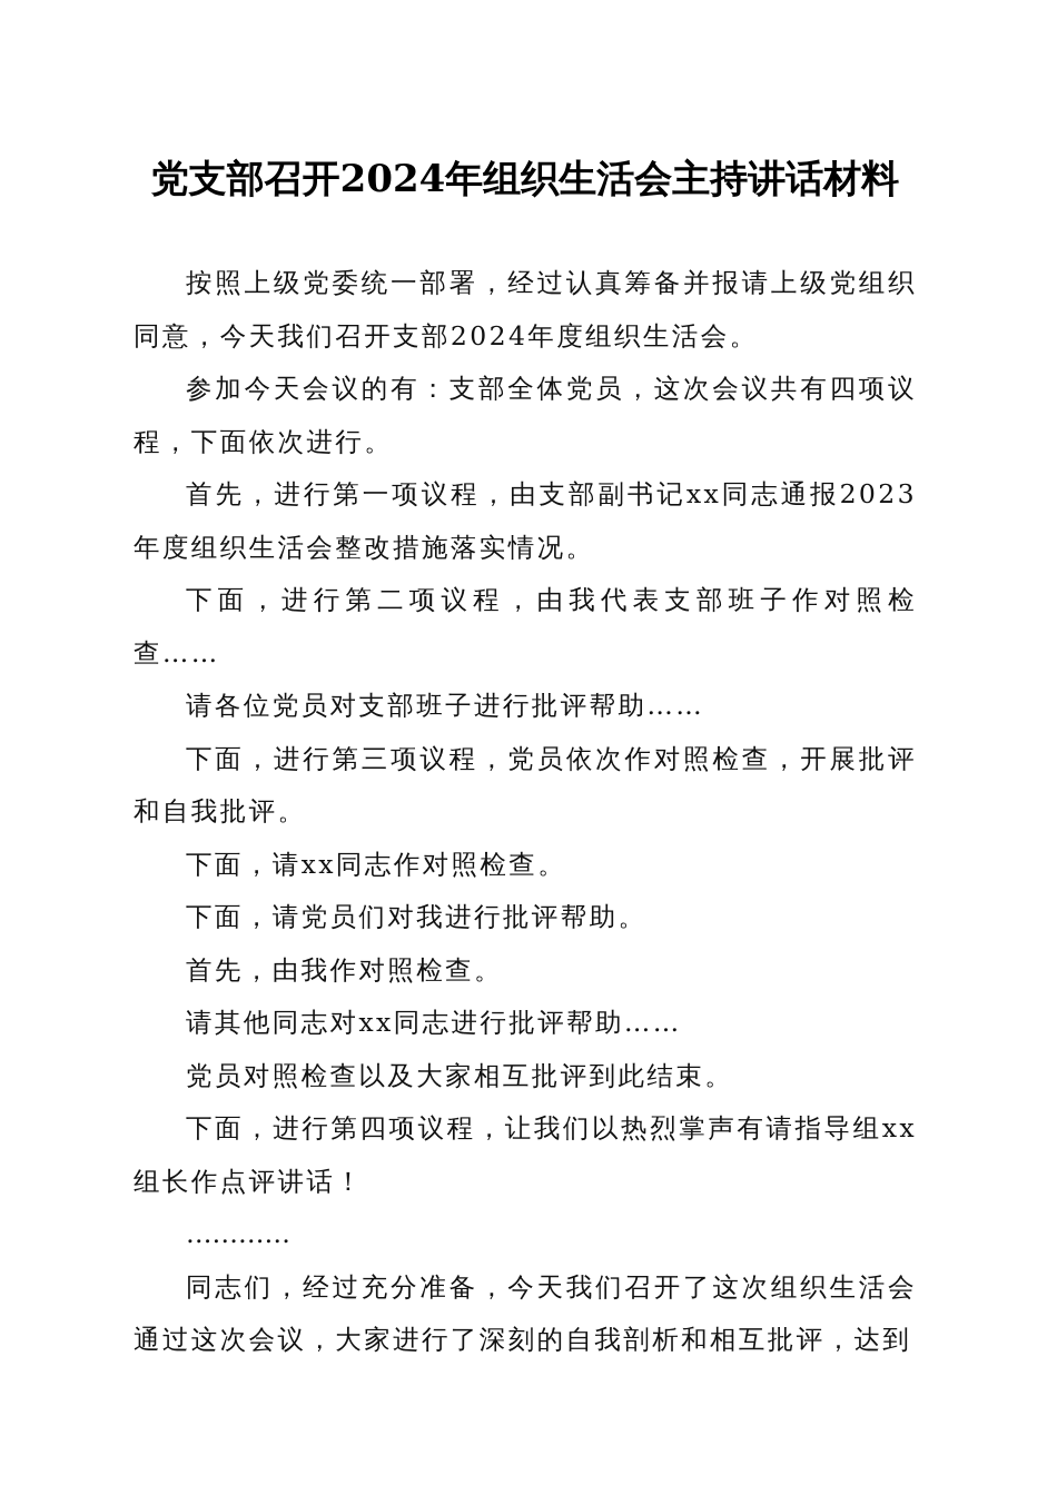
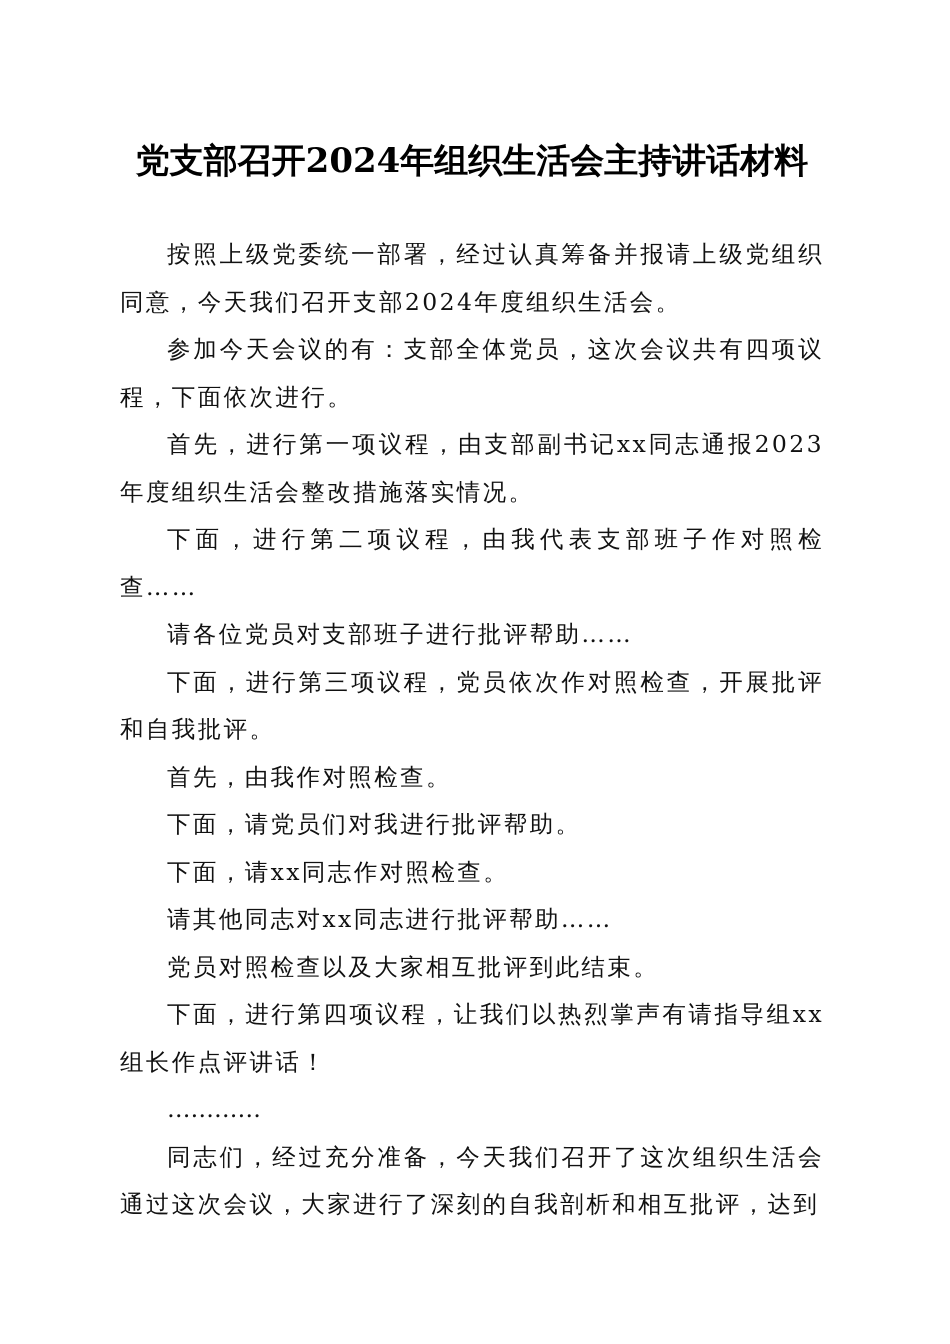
  党支部召开2024年组织生活会主持讲话材料
  按照上级党委统一部署，经过认真筹备并报请上级党组织同意，今天我们召开支部2024年度组织生活会。
  参加今天会议的有：支部全体党员，这次会议共有四项议程，下面依次进行。
  首先，进行第一项议程，由支部副书记xx同志通报2023年度组织生活会整改措施落实情况。
  下面，进行第二项议程，由我代表支部班子作对照检查……
  请各位党员对支部班子进行批评帮助……
  下面，进行第三项议程，党员依次作对照检查，开展批评和自我批评。
- 下面，请xx同志作对照检查。
+ 首先，由我作对照检查。
  下面，请党员们对我进行批评帮助。
- 首先，由我作对照检查。
+ 下面，请xx同志作对照检查。
  请其他同志对xx同志进行批评帮助……
  党员对照检查以及大家相互批评到此结束。
  下面，进行第四项议程，让我们以热烈掌声有请指导组xx组长作点评讲话！
  …………
  同志们，经过充分准备，今天我们召开了这次组织生活会通过这次会议，大家进行了深刻的自我剖析和相互批评，达到
